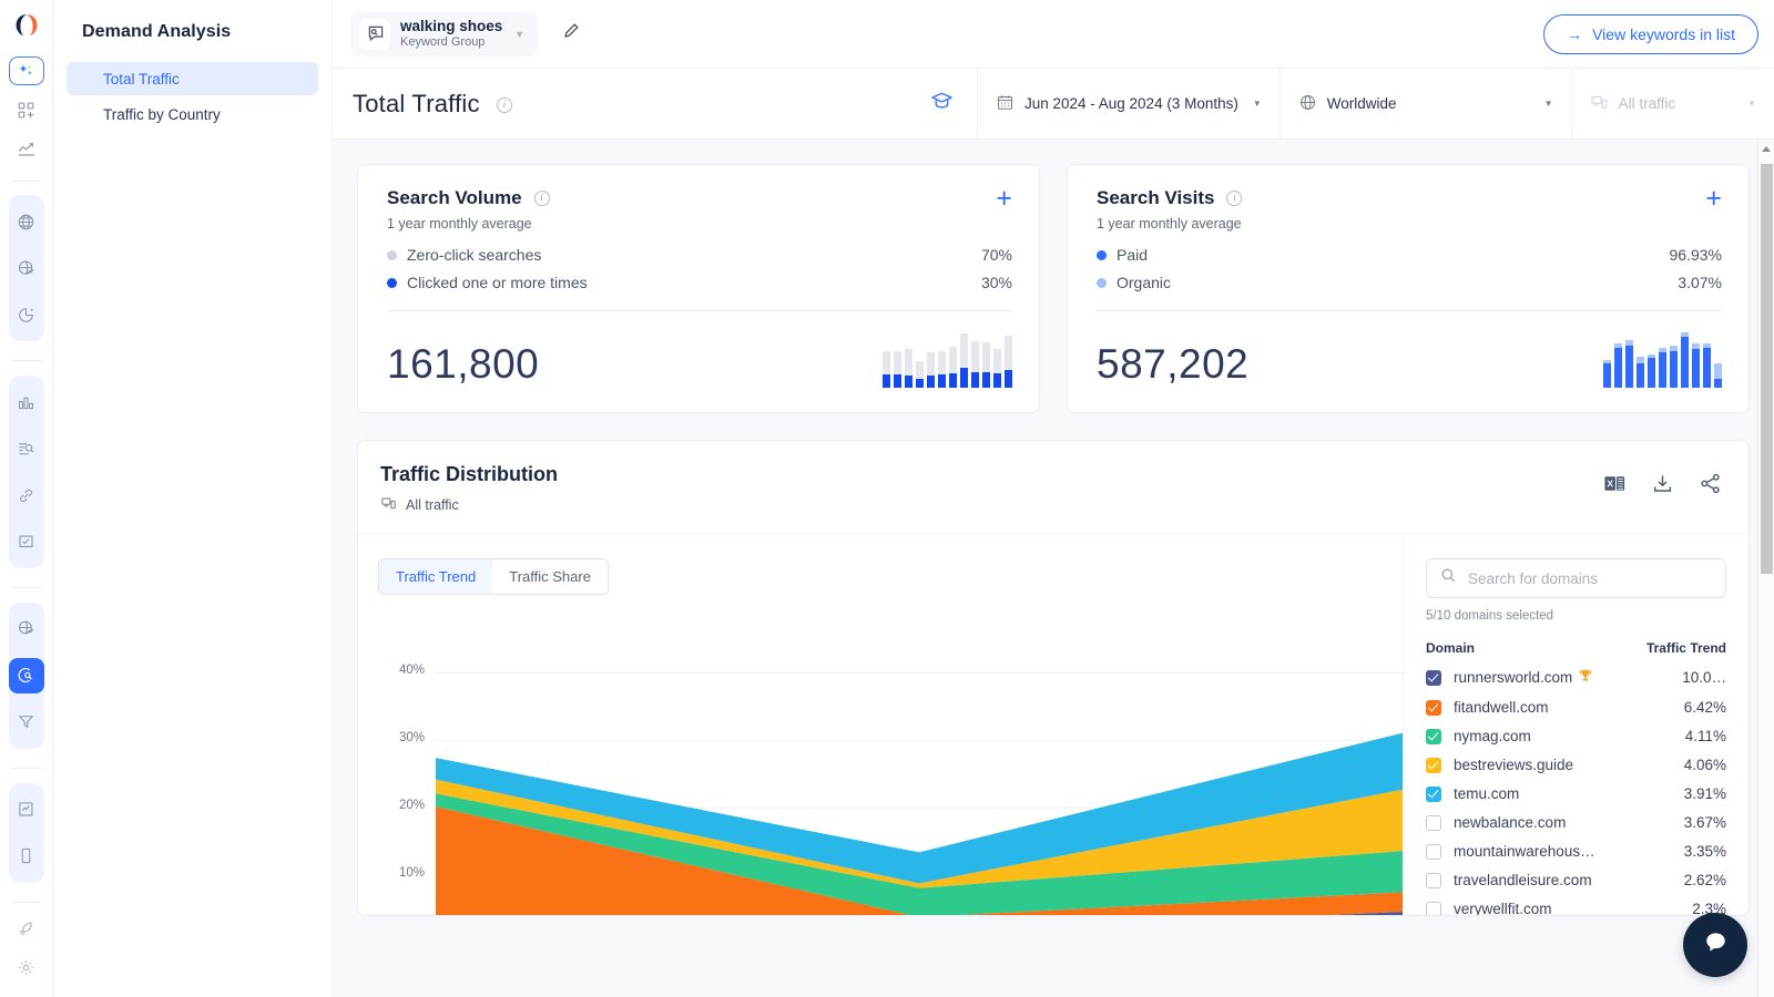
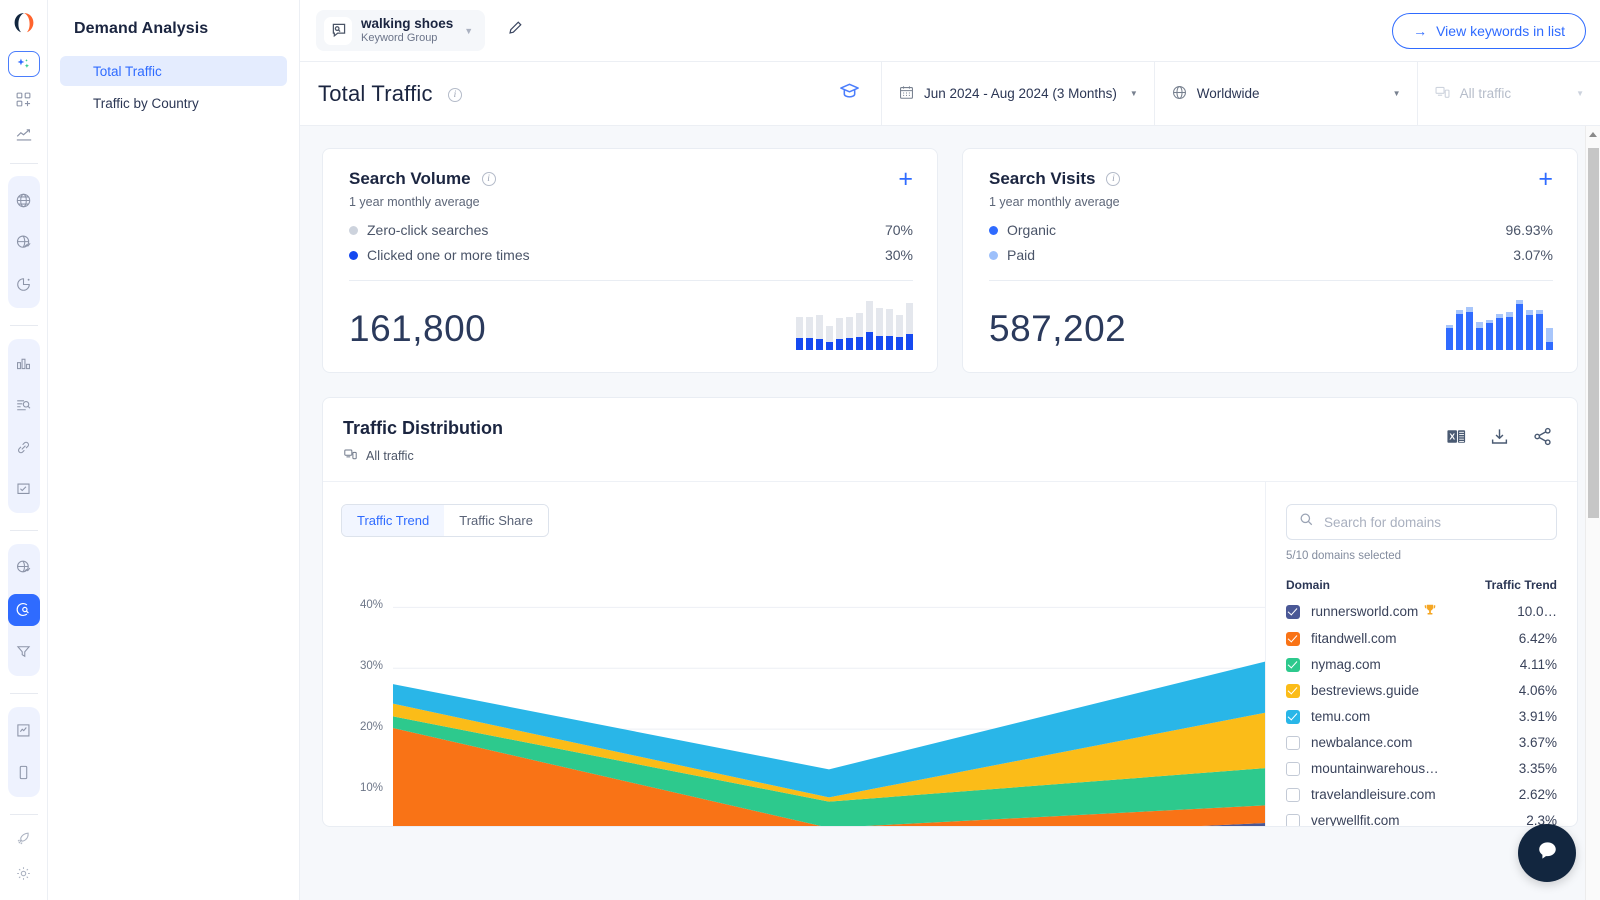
  Demand Analysis
  Total Traffic
  Traffic by Country
  walking shoes
  Keyword Group
  ▼
  →
  View keywords in list
  Total Traffic i
  Jun 2024 - Aug 2024 (3 Months)
  ▼
  Worldwide
  ▼
  All traffic
  ▼
  Search Volume
  i
  +
  1 year monthly average
  Zero-click searches
  70%
  Clicked one or more times
  30%
  161,800
  Search Visits
  i
  +
  1 year monthly average
- Paid
+ Organic
  96.93%
- Organic
+ Paid
  3.07%
  587,202
  Traffic Distribution
  All traffic
  X
  Traffic Trend
  Traffic Share
  10%
  20%
  30%
  40%
  Search for domains
  5/10 domains selected
  Domain
  Traffic Trend
  runnersworld.com
  10.0…
  fitandwell.com
  6.42%
  nymag.com
  4.11%
  bestreviews.guide
  4.06%
  temu.com
  3.91%
  newbalance.com
  3.67%
  mountainwarehous…
  3.35%
  travelandleisure.com
  2.62%
  verywellfit.com
  2.3%
